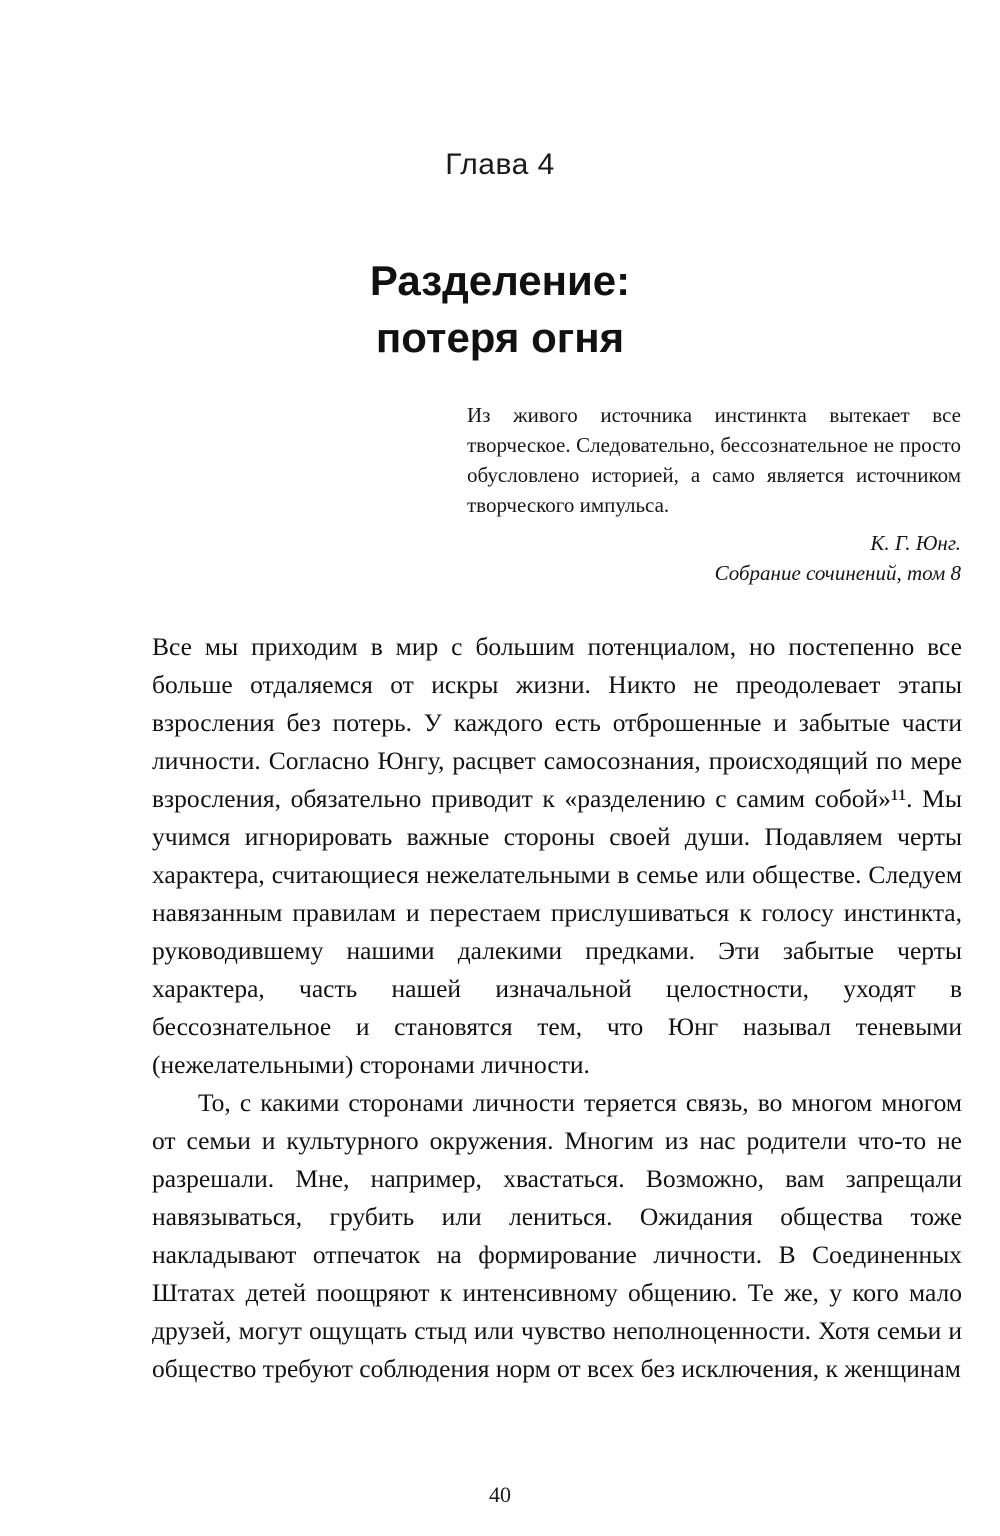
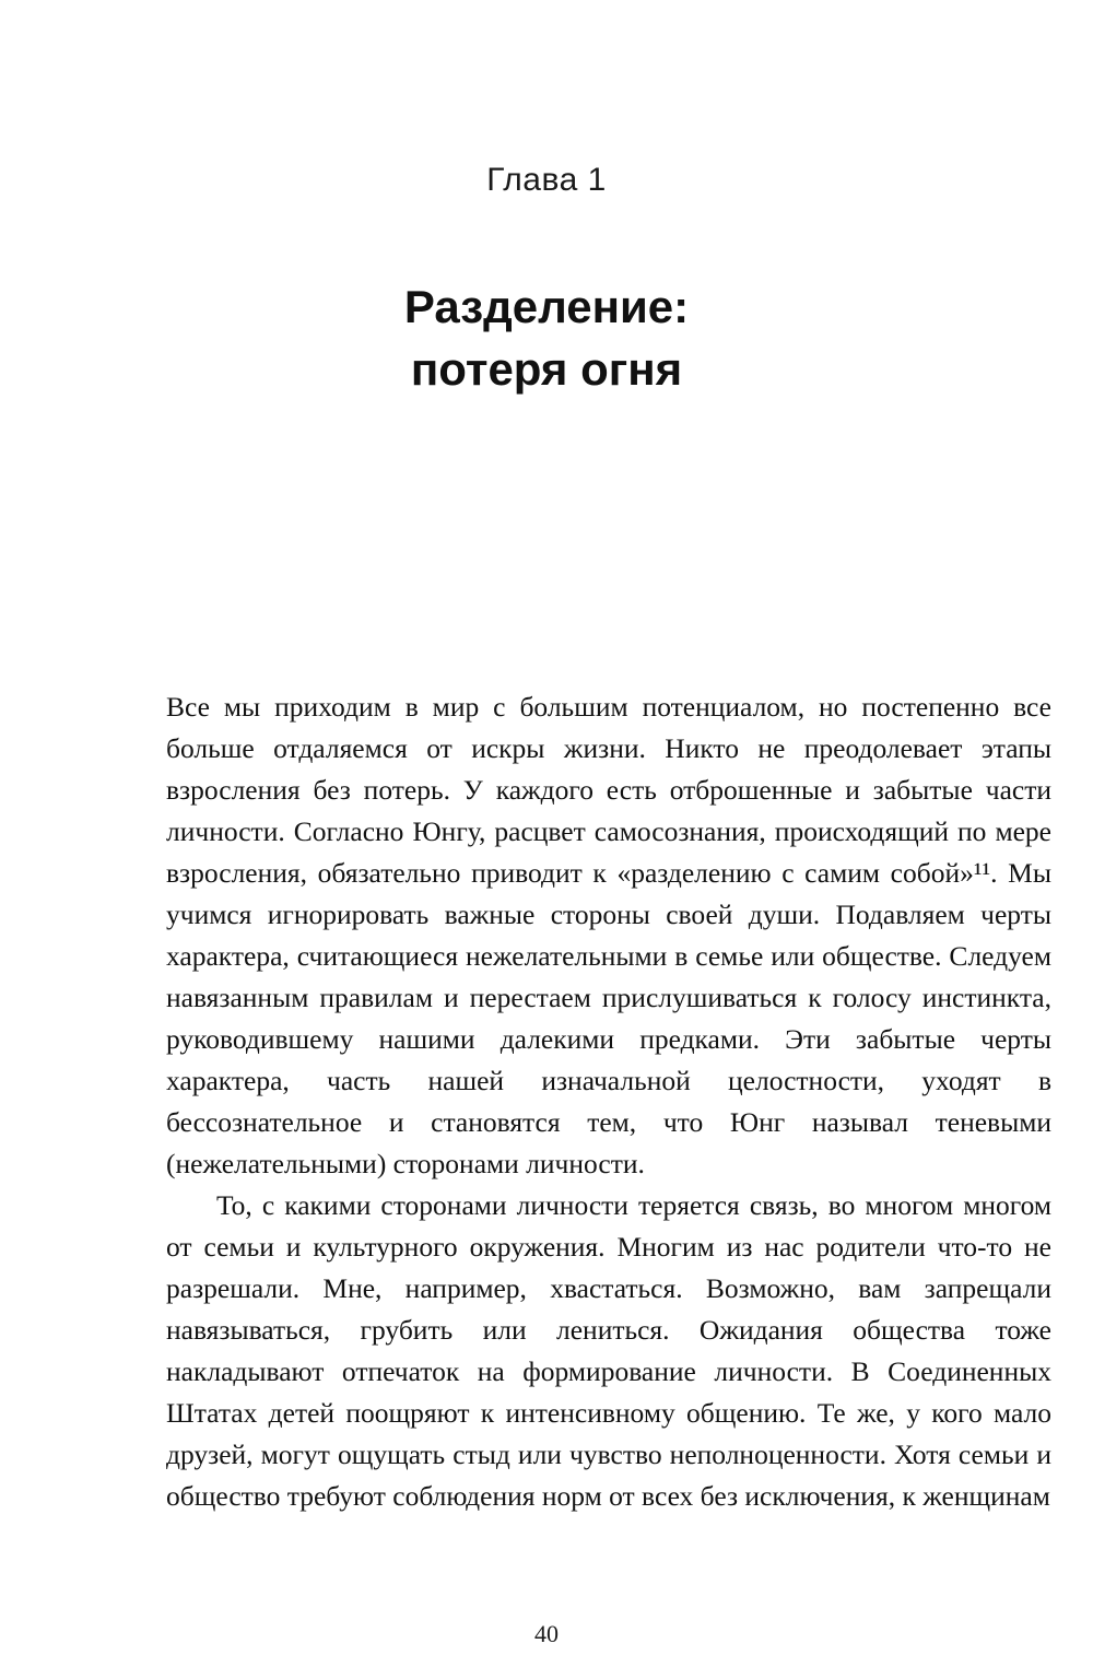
- Глава 4
+ Глава 1
  Разделение:
  потеря огня
- Из живого источника инстинкта вытекает все творческое. Следовательно, бессознательное не просто обусловлено историей, а само является источником творческого импульса.
- К. Г. Юнг.
- Собрание сочинений, том 8
  Все мы приходим в мир с большим потенциалом, но постепенно все больше отдаляемся от искры жизни. Никто не преодолевает этапы взросления без потерь. У каждого есть отброшенные и забытые части личности. Согласно Юнгу, расцвет самосознания, происходящий по мере взросления, обязательно приводит к «разделению с самим собой»¹¹. Мы учимся игнорировать важные стороны своей души. Подавляем черты характера, считающиеся нежелательными в семье или обществе. Следуем навязанным правилам и перестаем прислушиваться к голосу инстинкта, руководившему нашими далекими предками. Эти забытые черты характера, часть нашей изначальной целостности, уходят в бессознательное и становятся тем, что Юнг называл теневыми (нежелательными) сторонами личности.
  То, с какими сторонами личности теряется связь, во многом многом от семьи и культурного окружения. Многим из нас родители что-то не разрешали. Мне, например, хвастаться. Возможно, вам запрещали навязываться, грубить или лениться. Ожидания общества тоже накладывают отпечаток на формирование личности. В Соединенных Штатах детей поощряют к интенсивному общению. Те же, у кого мало друзей, могут ощущать стыд или чувство неполноценности. Хотя семьи и общество требуют соблюдения норм от всех без исключения, к женщинам
  40
